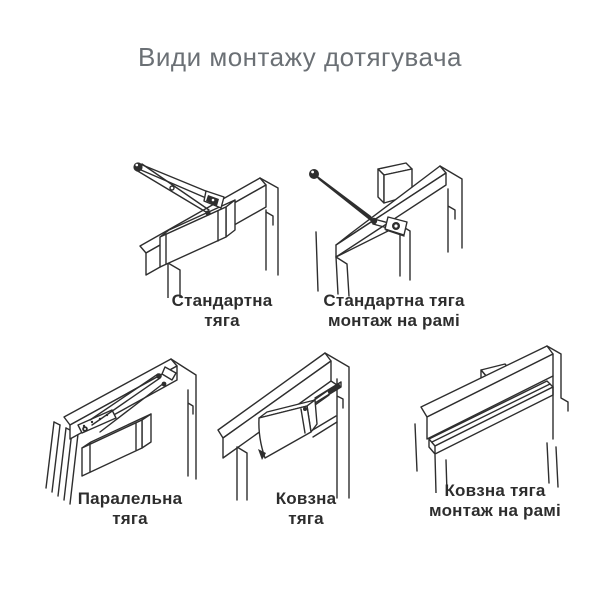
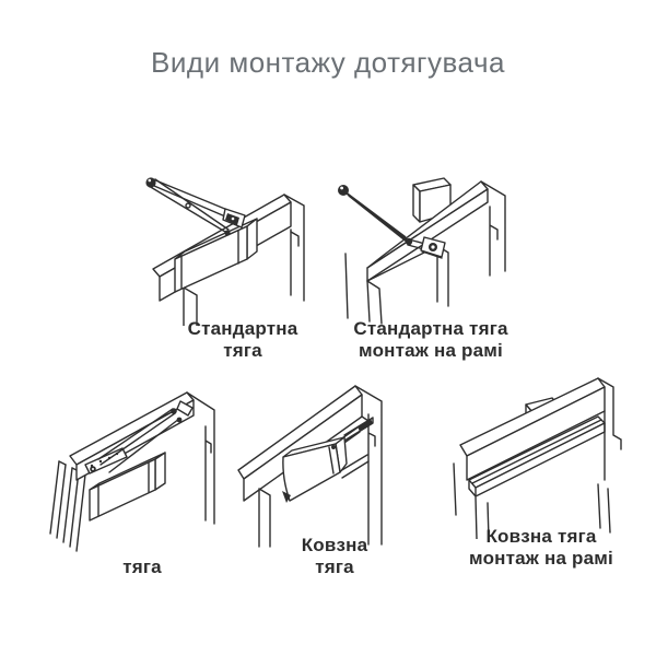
  Види монтажу дотягувача
  Стандартна
  тяга
  Стандартна тяга
  монтаж на рамі
- Паралельна
  тяга
  Ковзна
  тяга
  Ковзна тяга
  монтаж на рамі
